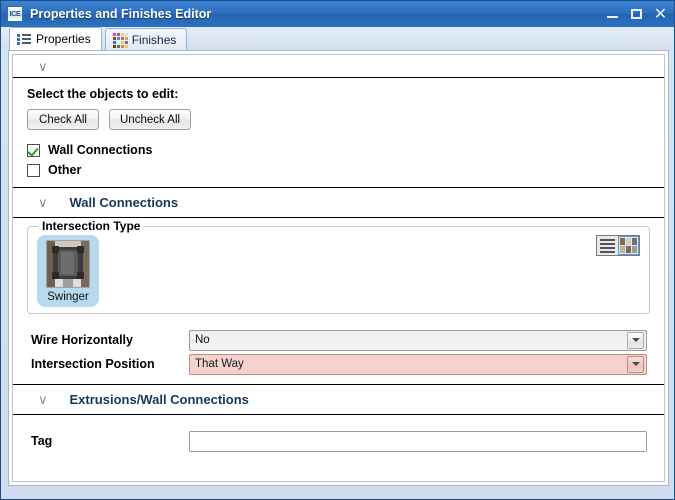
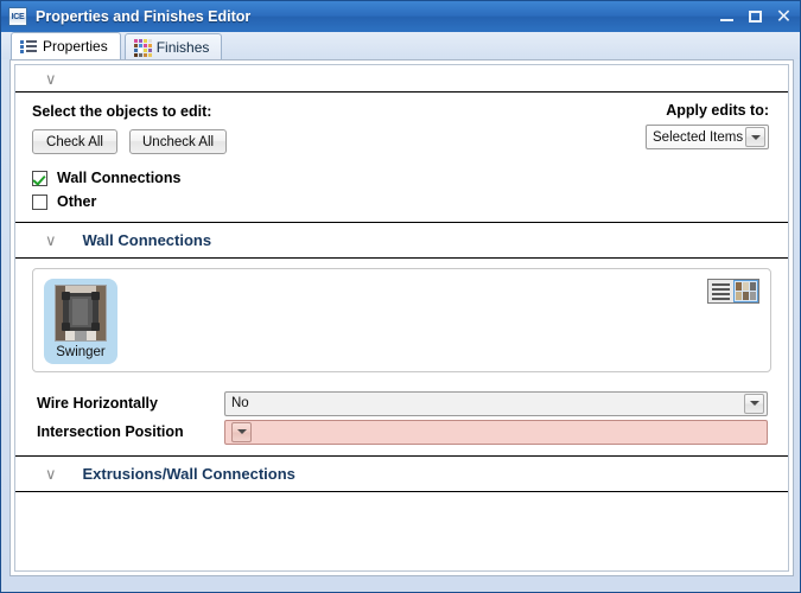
  Properties and Finishes Editor
  ✕
  Properties
  Finishes
  ∨
  Select the objects to edit:
  Check All
  Uncheck All
+ Apply edits to:
+ Selected Items
  Wall Connections
  Other
  ∨
  Wall Connections
- Intersection Type
  Swinger
  Wire Horizontally
  No
  Intersection Position
- That Way
  ∨
  Extrusions/Wall Connections
- Tag
